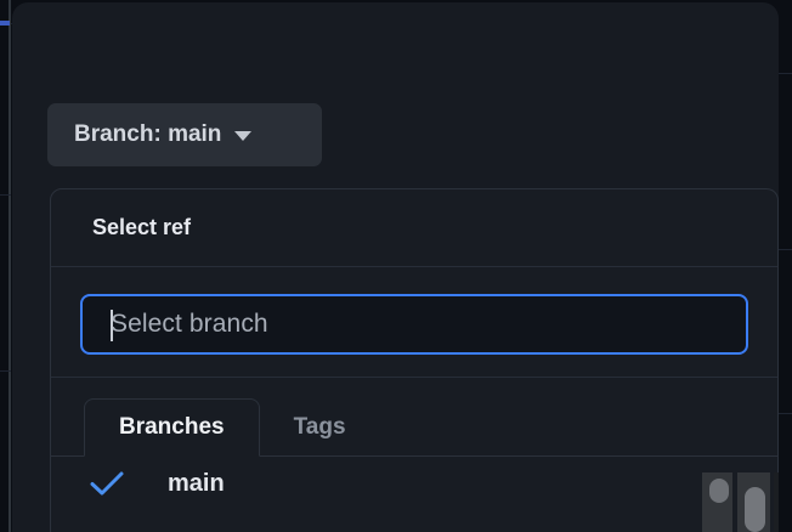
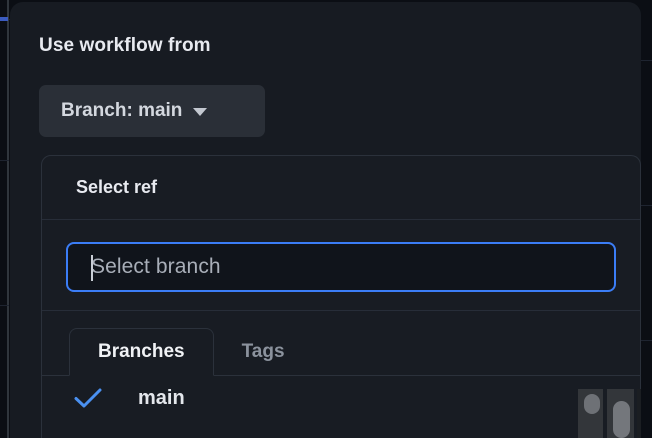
+ Use workflow from
  Branch: main
  Select ref
  Select branch
  Branches Tags
  main
